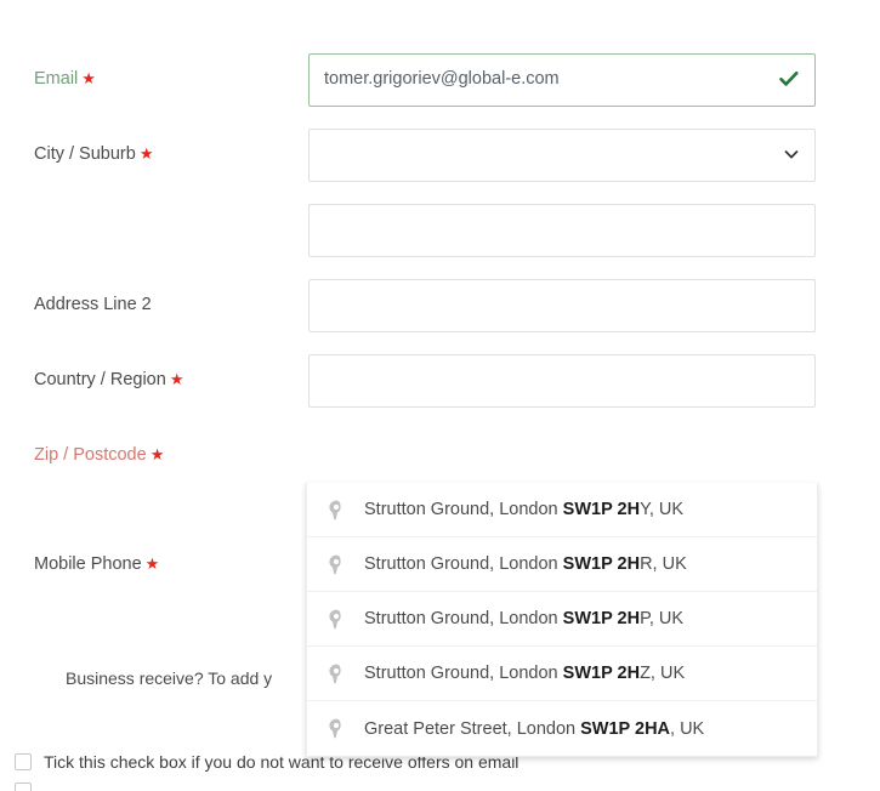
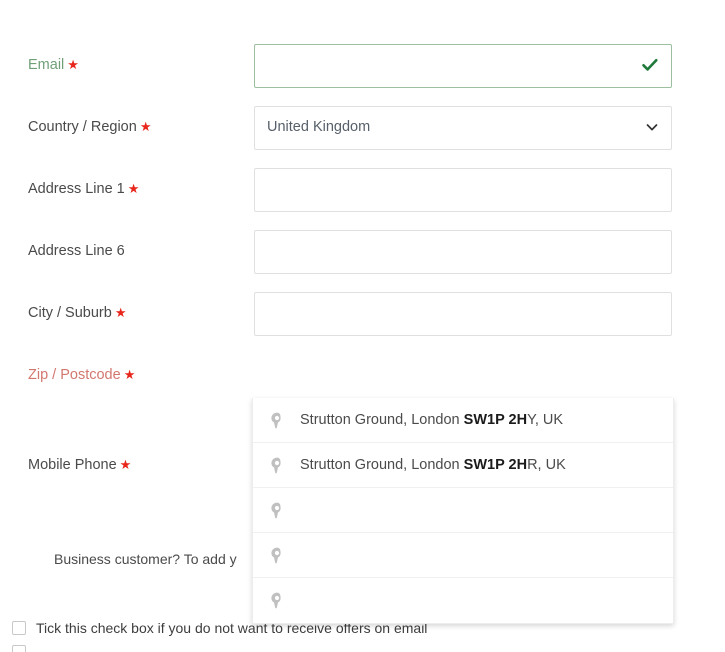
  Email ★
- tomer.grigoriev@global-e.com
- City / Suburb ★
+ Country / Region ★
+ United Kingdom
+ Address Line 1 ★
- Address Line 2
+ Address Line 6
- Country / Region ★
+ City / Suburb ★
  Zip / Postcode ★
  Mobile Phone ★
  Strutton Ground, London SW1P 2HY, UK
  Strutton Ground, London SW1P 2HR, UK
- Strutton Ground, London SW1P 2HP, UK
- Strutton Ground, London SW1P 2HZ, UK
- Great Peter Street, London SW1P 2HA, UK
- Business receive? To add y
+ Business customer? To add y
  Tick this check box if you do not want to receive offers on email
